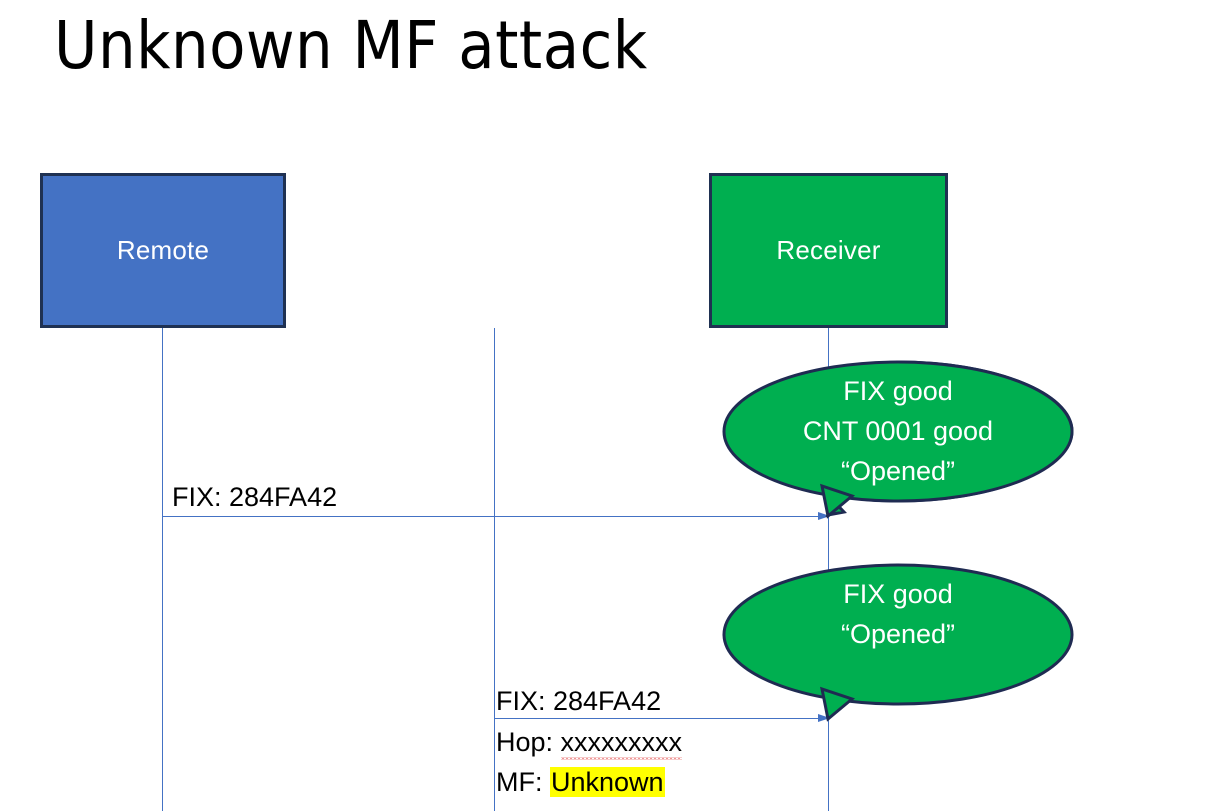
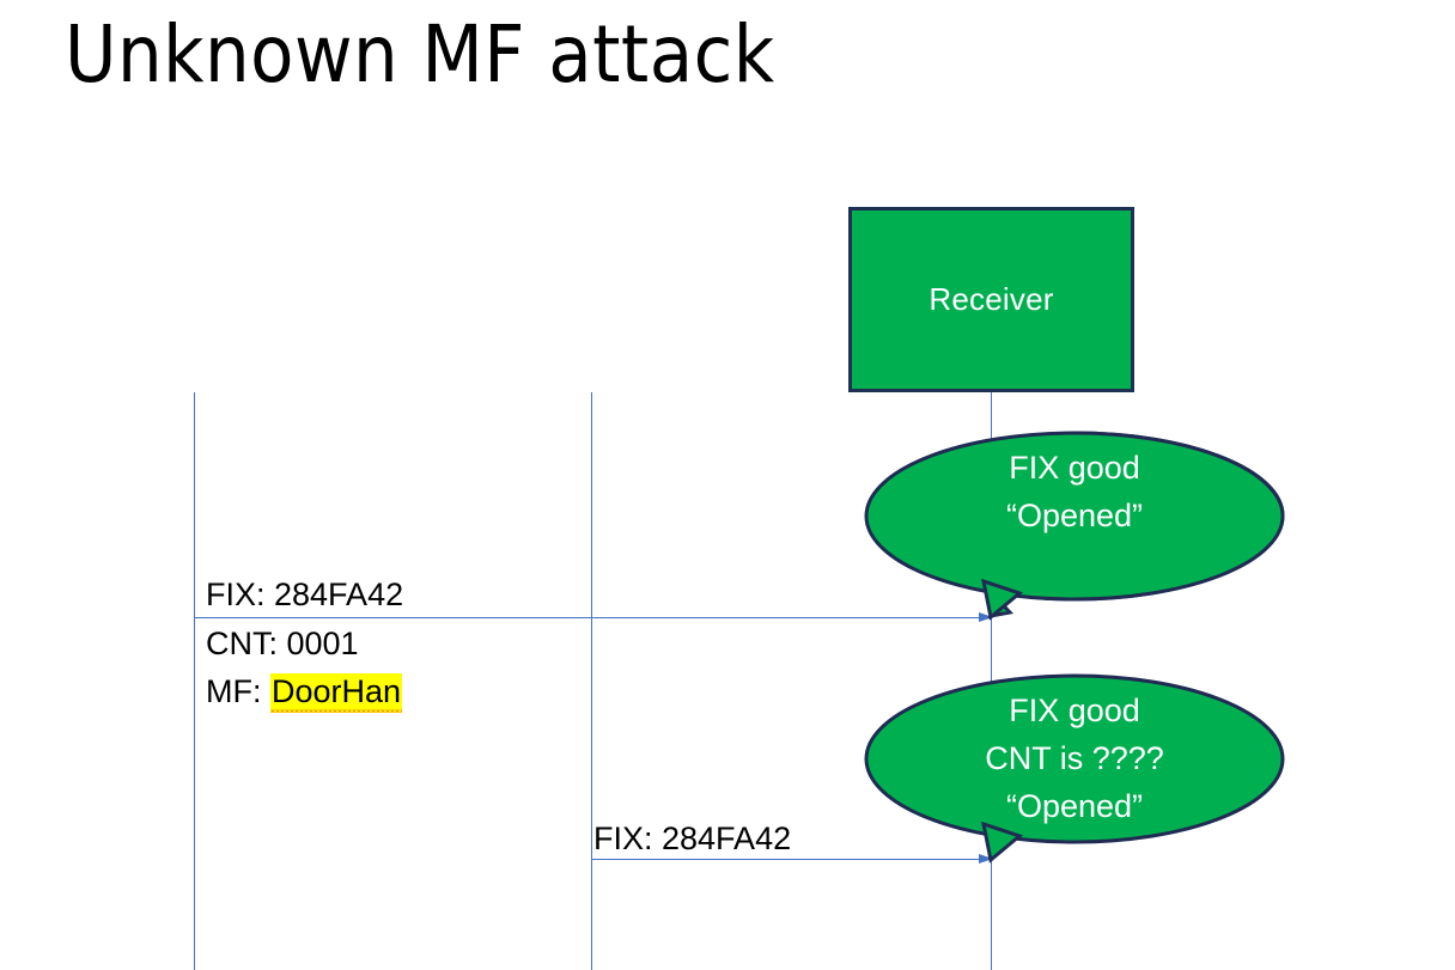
  Unknown MF attack
- Remote
  Receiver
  FIX: 284FA42
+ CNT: 0001
+ MF: DoorHan
  FIX: 284FA42
- Hop: xxxxxxxxx
- MF: Unknown
  FIX good
- CNT 0001 good
  “Opened”
  FIX good
+ CNT is ????
  “Opened”
